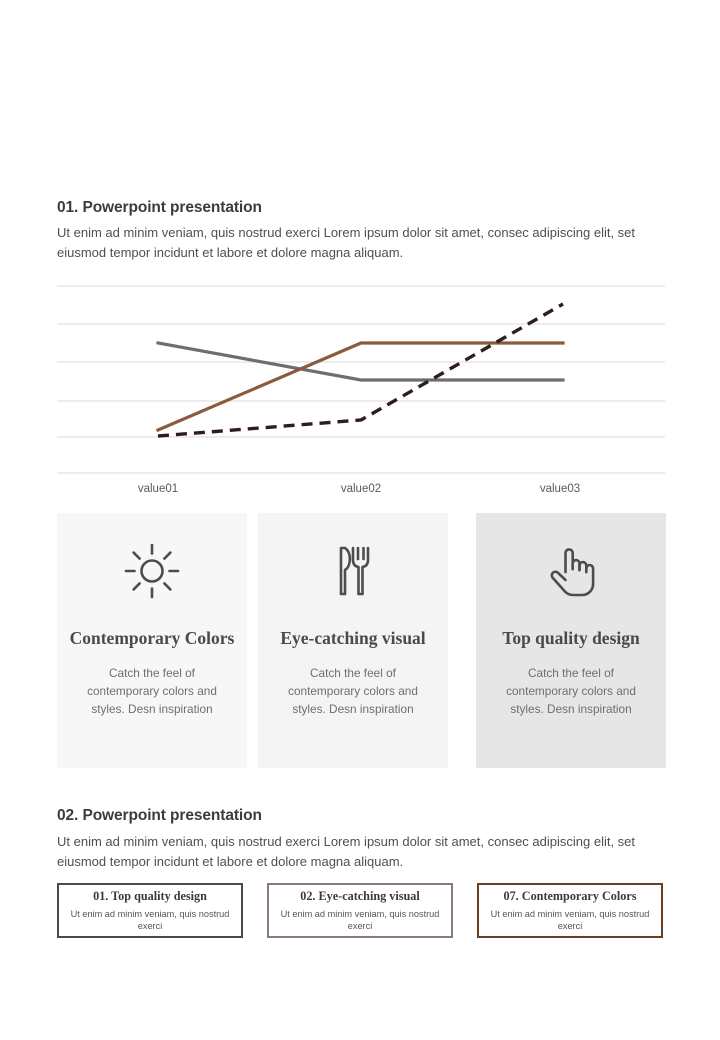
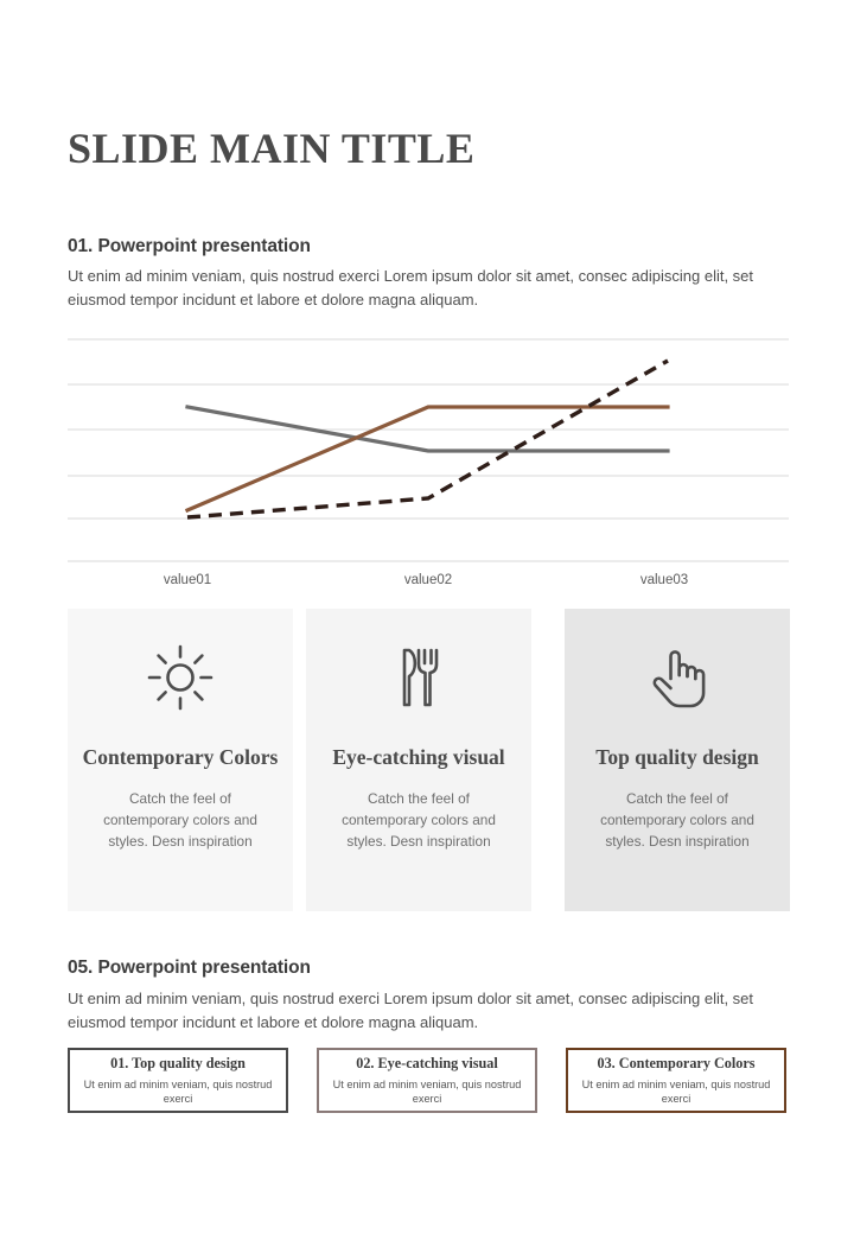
+ SLIDE MAIN TITLE
  01. Powerpoint presentation
  Ut enim ad minim veniam, quis nostrud exerci Lorem ipsum dolor sit amet, consec adipiscing elit, set eiusmod tempor incidunt et labore et dolore magna aliquam.
  value01
  value02
  value03
  Contemporary Colors
  Catch the feel of contemporary colors and styles. Desn inspiration
  Eye-catching visual
  Catch the feel of contemporary colors and styles. Desn inspiration
  Top quality design
  Catch the feel of contemporary colors and styles. Desn inspiration
- 02. Powerpoint presentation
+ 05. Powerpoint presentation
  Ut enim ad minim veniam, quis nostrud exerci Lorem ipsum dolor sit amet, consec adipiscing elit, set eiusmod tempor incidunt et labore et dolore magna aliquam.
  01. Top quality design
  Ut enim ad minim veniam, quis nostrud exerci
  02. Eye-catching visual
  Ut enim ad minim veniam, quis nostrud exerci
- 07. Contemporary Colors
+ 03. Contemporary Colors
  Ut enim ad minim veniam, quis nostrud exerci
